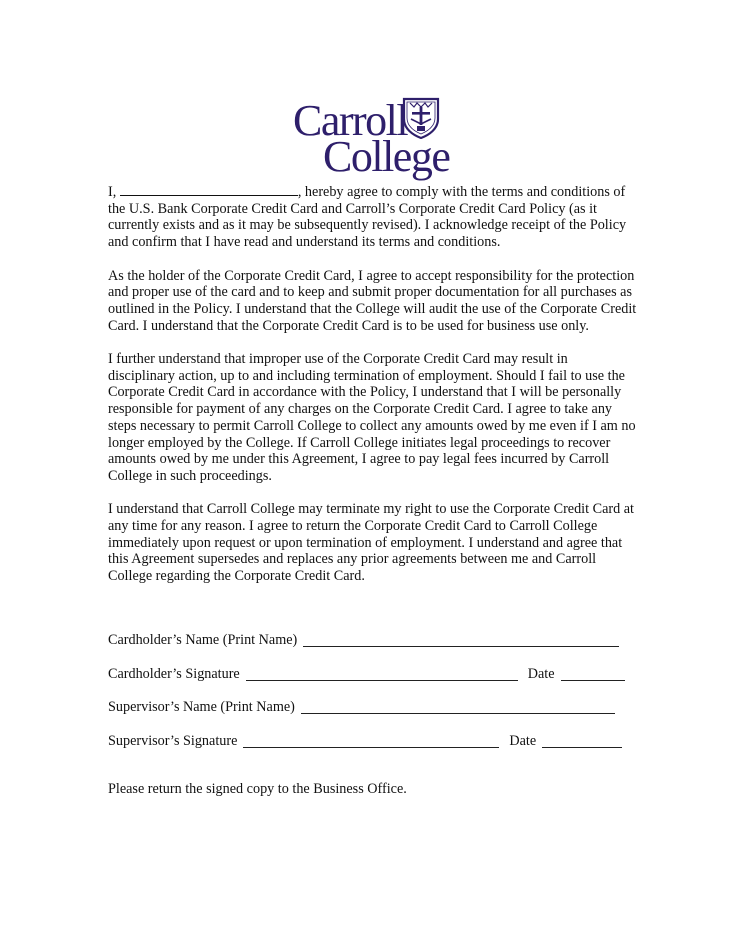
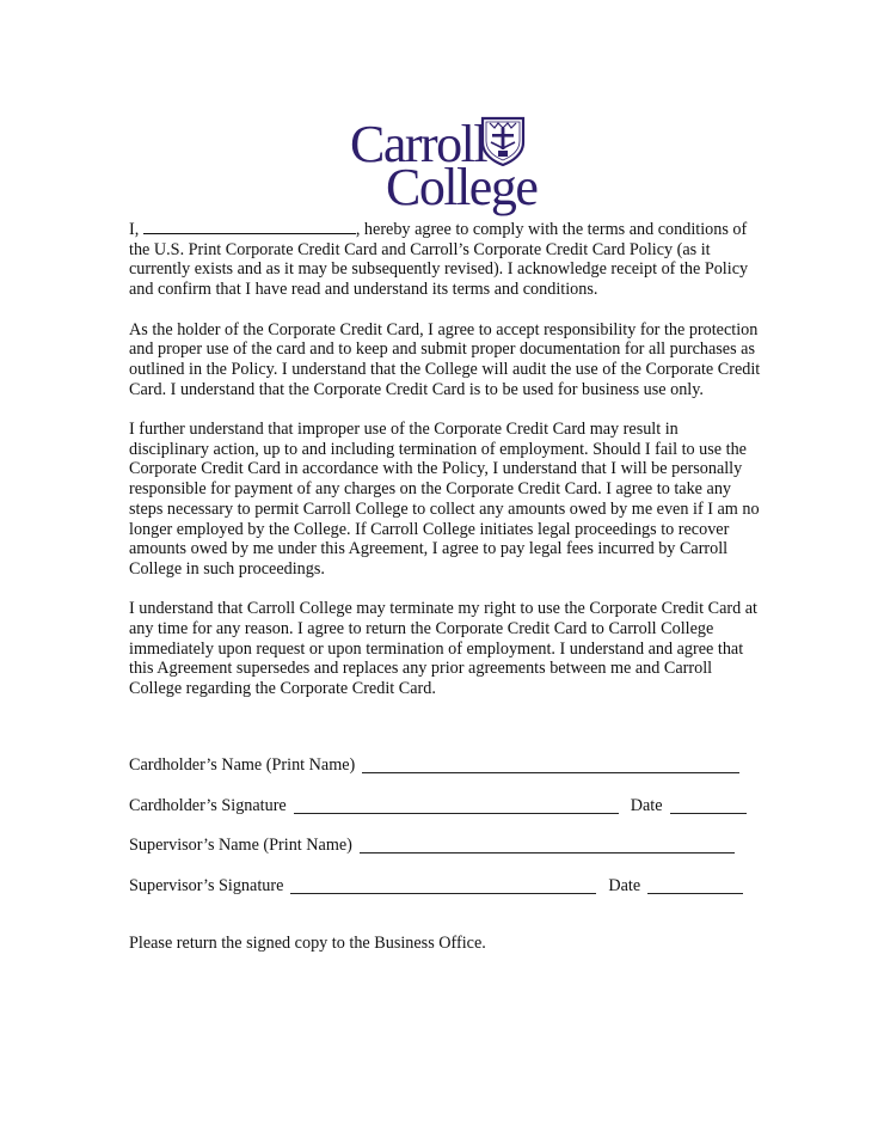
  Carroll
  College
- I, , hereby agree to comply with the terms and conditions of the U.S. Bank Corporate Credit Card and Carroll’s Corporate Credit Card Policy (as it currently exists and as it may be subsequently revised). I acknowledge receipt of the Policy and confirm that I have read and understand its terms and conditions.
+ I, , hereby agree to comply with the terms and conditions of the U.S. Print Corporate Credit Card and Carroll’s Corporate Credit Card Policy (as it currently exists and as it may be subsequently revised). I acknowledge receipt of the Policy and confirm that I have read and understand its terms and conditions.
  As the holder of the Corporate Credit Card, I agree to accept responsibility for the protection and proper use of the card and to keep and submit proper documentation for all purchases as outlined in the Policy. I understand that the College will audit the use of the Corporate Credit Card. I understand that the Corporate Credit Card is to be used for business use only.
  I further understand that improper use of the Corporate Credit Card may result in disciplinary action, up to and including termination of employment. Should I fail to use the Corporate Credit Card in accordance with the Policy, I understand that I will be personally responsible for payment of any charges on the Corporate Credit Card. I agree to take any steps necessary to permit Carroll College to collect any amounts owed by me even if I am no longer employed by the College. If Carroll College initiates legal proceedings to recover amounts owed by me under this Agreement, I agree to pay legal fees incurred by Carroll College in such proceedings.
  I understand that Carroll College may terminate my right to use the Corporate Credit Card at any time for any reason. I agree to return the Corporate Credit Card to Carroll College immediately upon request or upon termination of employment. I understand and agree that this Agreement supersedes and replaces any prior agreements between me and Carroll College regarding the Corporate Credit Card.
  Cardholder’s Name (Print Name)
  Cardholder’s Signature
  Date
  Supervisor’s Name (Print Name)
  Supervisor’s Signature
  Date
  Please return the signed copy to the Business Office.
